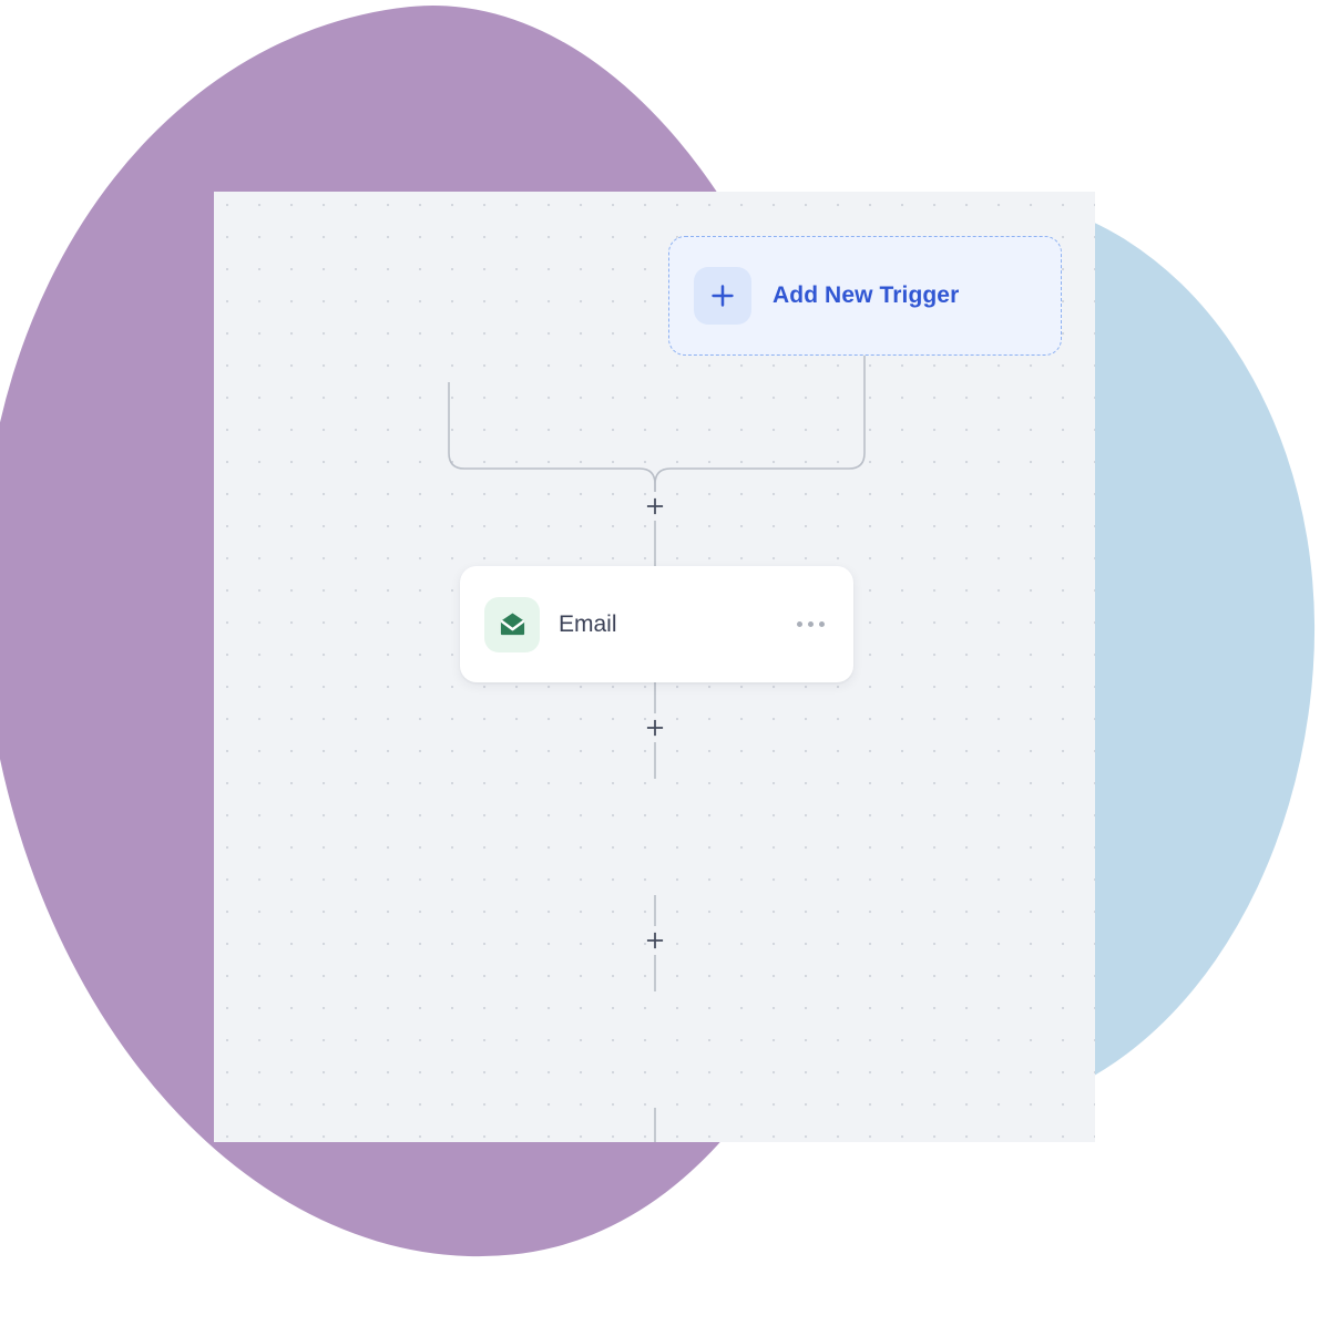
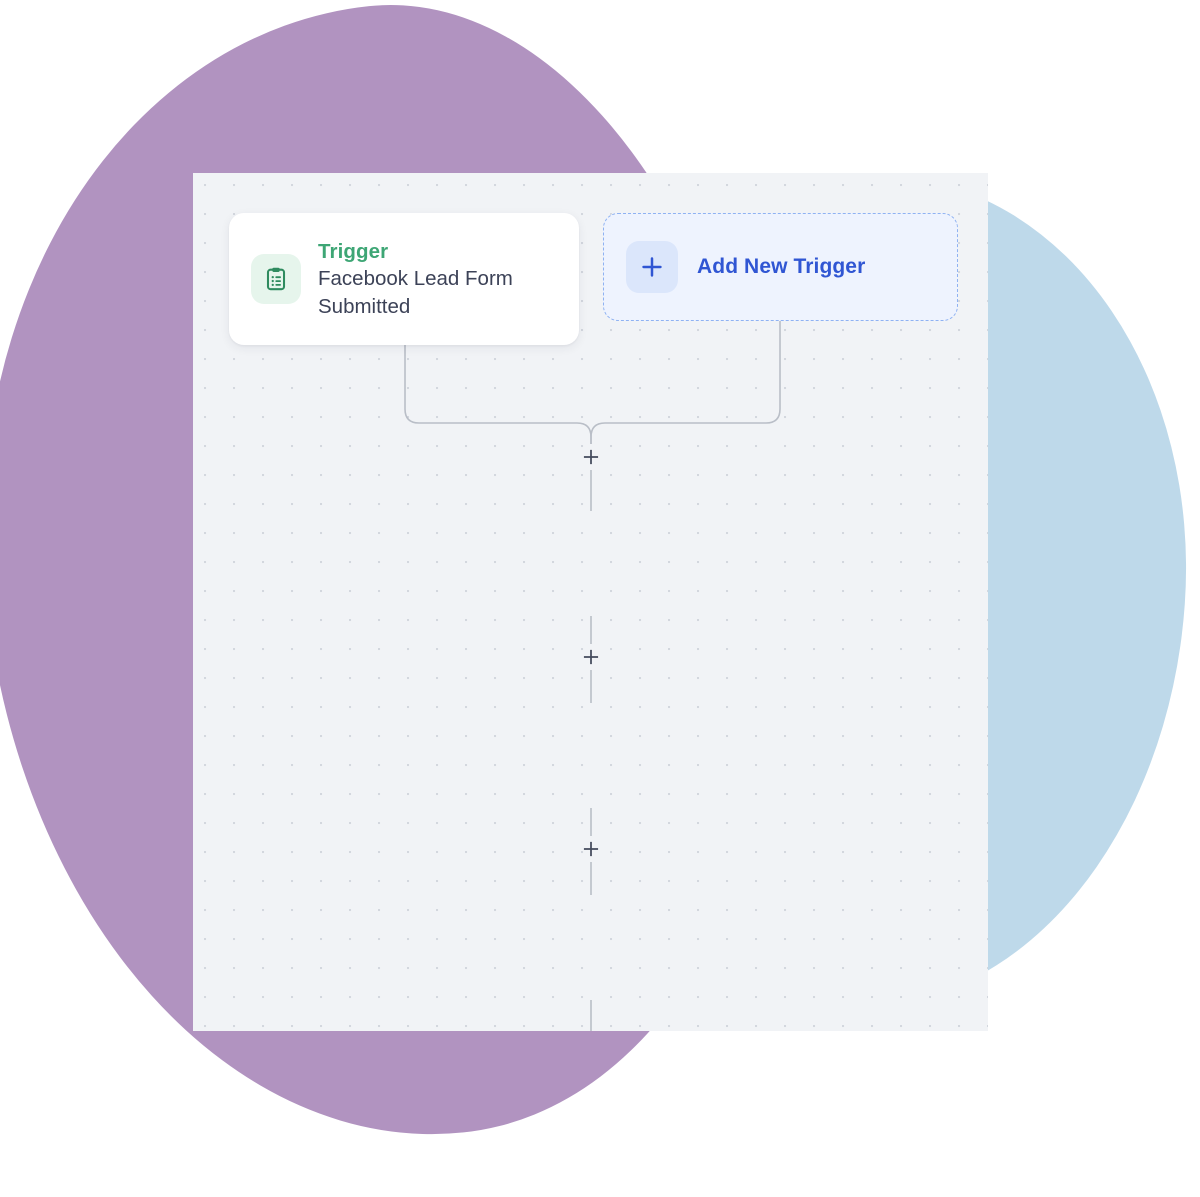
+ Trigger
+ Facebook Lead Form Submitted
  Add New Trigger
- Email
